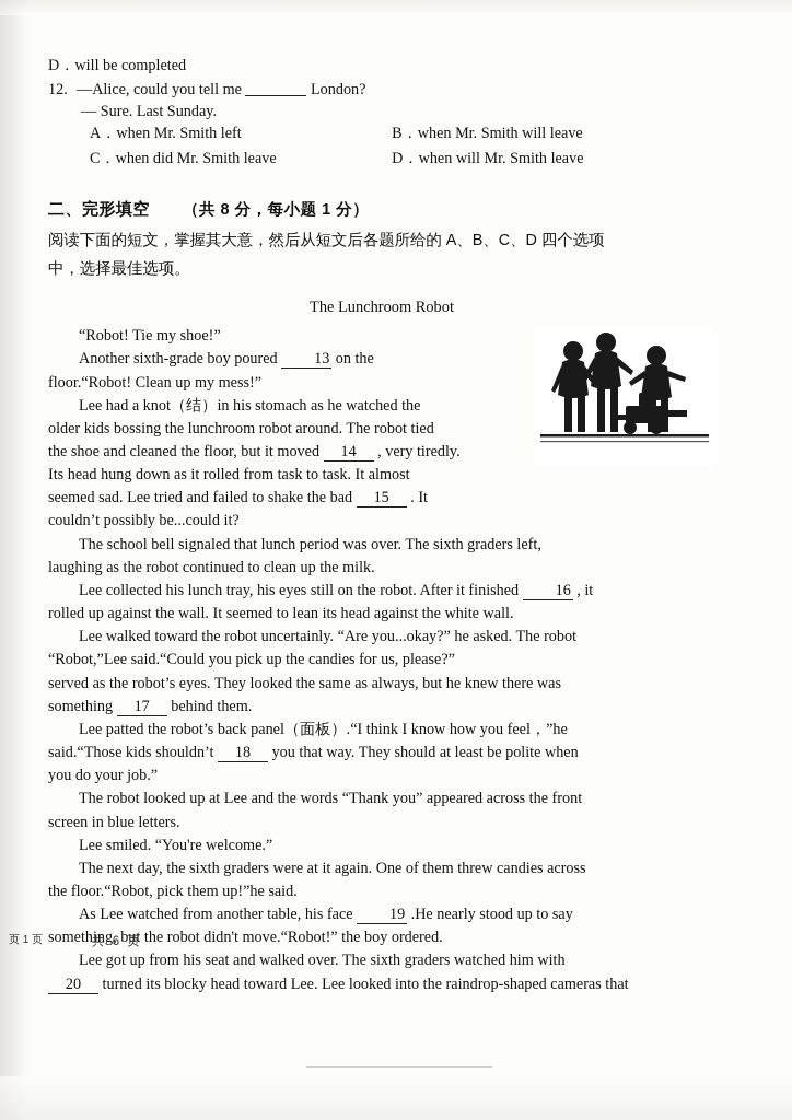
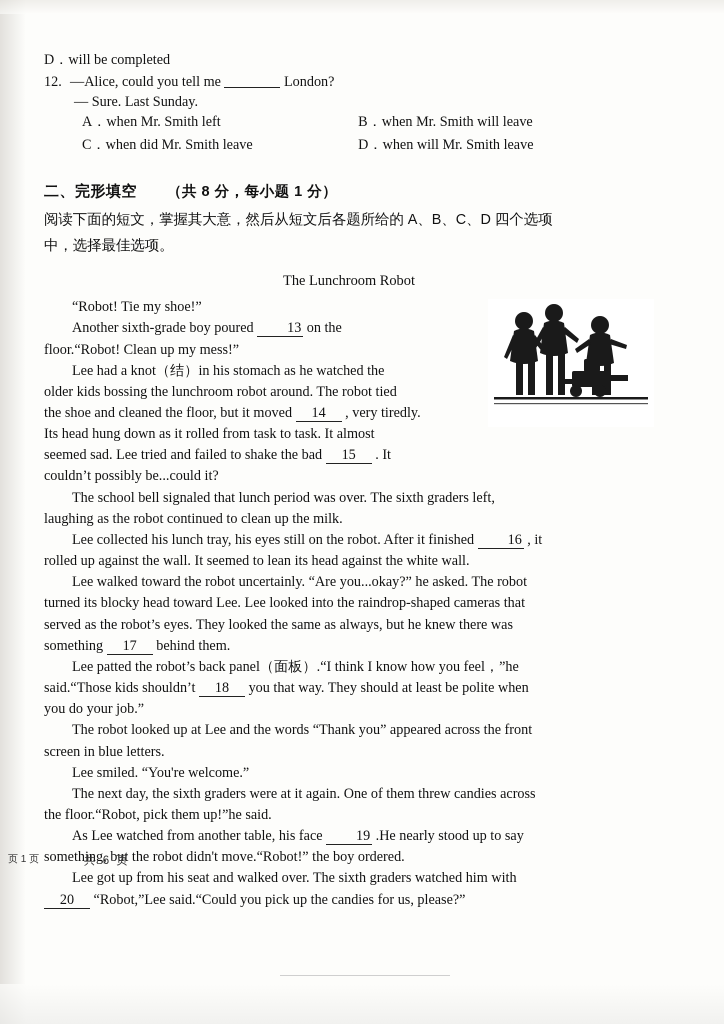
  D．will be completed
  12. —Alice, could you tell me London?
  — Sure. Last Sunday.
  A．when Mr. Smith left
  B．when Mr. Smith will leave
  C．when did Mr. Smith leave
  D．when will Mr. Smith leave
  二、完形填空 （共 8 分，每小题 1 分）
  阅读下面的短文，掌握其大意，然后从短文后各题所给的 A、B、C、D 四个选项
  中，选择最佳选项。
  The Lunchroom Robot
  “Robot! Tie my shoe!”
  Another sixth-grade boy poured 13 on the
  floor.“Robot! Clean up my mess!”
  Lee had a knot（结）in his stomach as he watched the
  older kids bossing the lunchroom robot around. The robot tied
  the shoe and cleaned the floor, but it moved 14 , very tiredly.
  Its head hung down as it rolled from task to task. It almost
  seemed sad. Lee tried and failed to shake the bad 15 . It
  couldn’t possibly be...could it?
  The school bell signaled that lunch period was over. The sixth graders left,
  laughing as the robot continued to clean up the milk.
  Lee collected his lunch tray, his eyes still on the robot. After it finished 16 , it
  rolled up against the wall. It seemed to lean its head against the white wall.
  Lee walked toward the robot uncertainly. “Are you...okay?” he asked. The robot
- “Robot,”Lee said.“Could you pick up the candies for us, please?”
+ turned its blocky head toward Lee. Lee looked into the raindrop-shaped cameras that
  served as the robot’s eyes. They looked the same as always, but he knew there was
  something 17 behind them.
  Lee patted the robot’s back panel（面板）.“I think I know how you feel，”he
  said.“Those kids shouldn’t 18 you that way. They should at least be polite when
  you do your job.”
  The robot looked up at Lee and the words “Thank you” appeared across the front
  screen in blue letters.
  Lee smiled. “You're welcome.”
  The next day, the sixth graders were at it again. One of them threw candies across
  the floor.“Robot, pick them up!”he said.
  As Lee watched from another table, his face 19 .He nearly stood up to say
  something, but the robot didn't move.“Robot!” the boy ordered.
  Lee got up from his seat and walked over. The sixth graders watched him with
- 20 turned its blocky head toward Lee. Lee looked into the raindrop-shaped cameras that
+ 20 “Robot,”Lee said.“Could you pick up the candies for us, please?”
  页 1 页
  共 6 页
